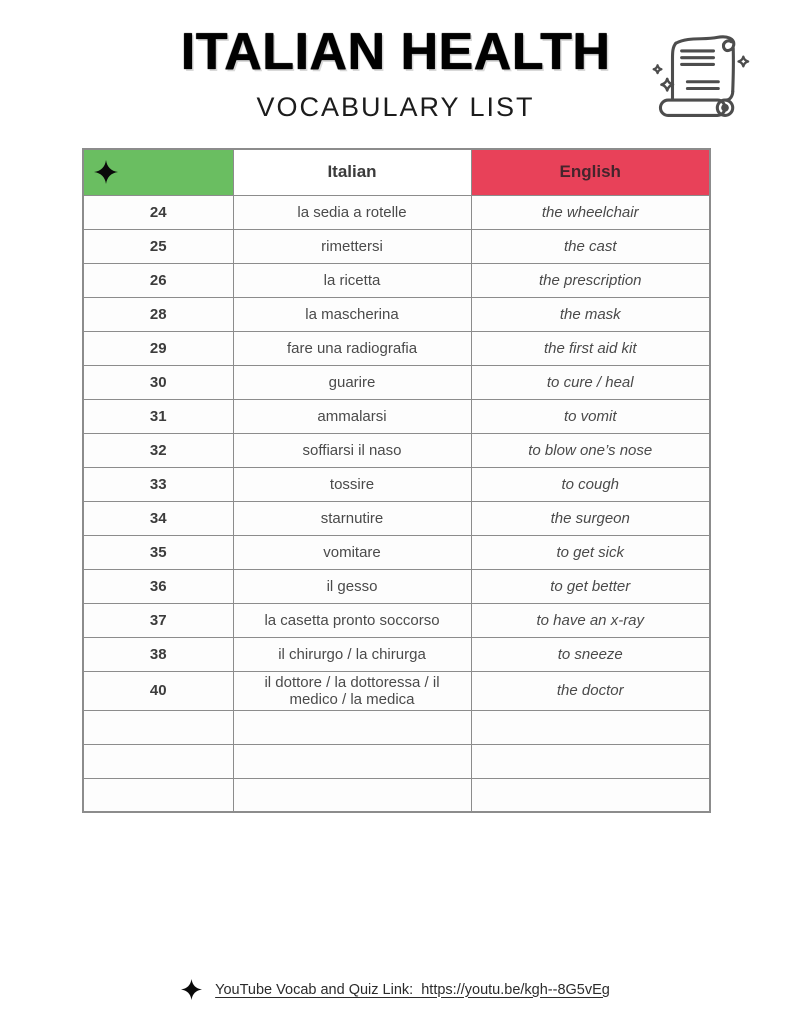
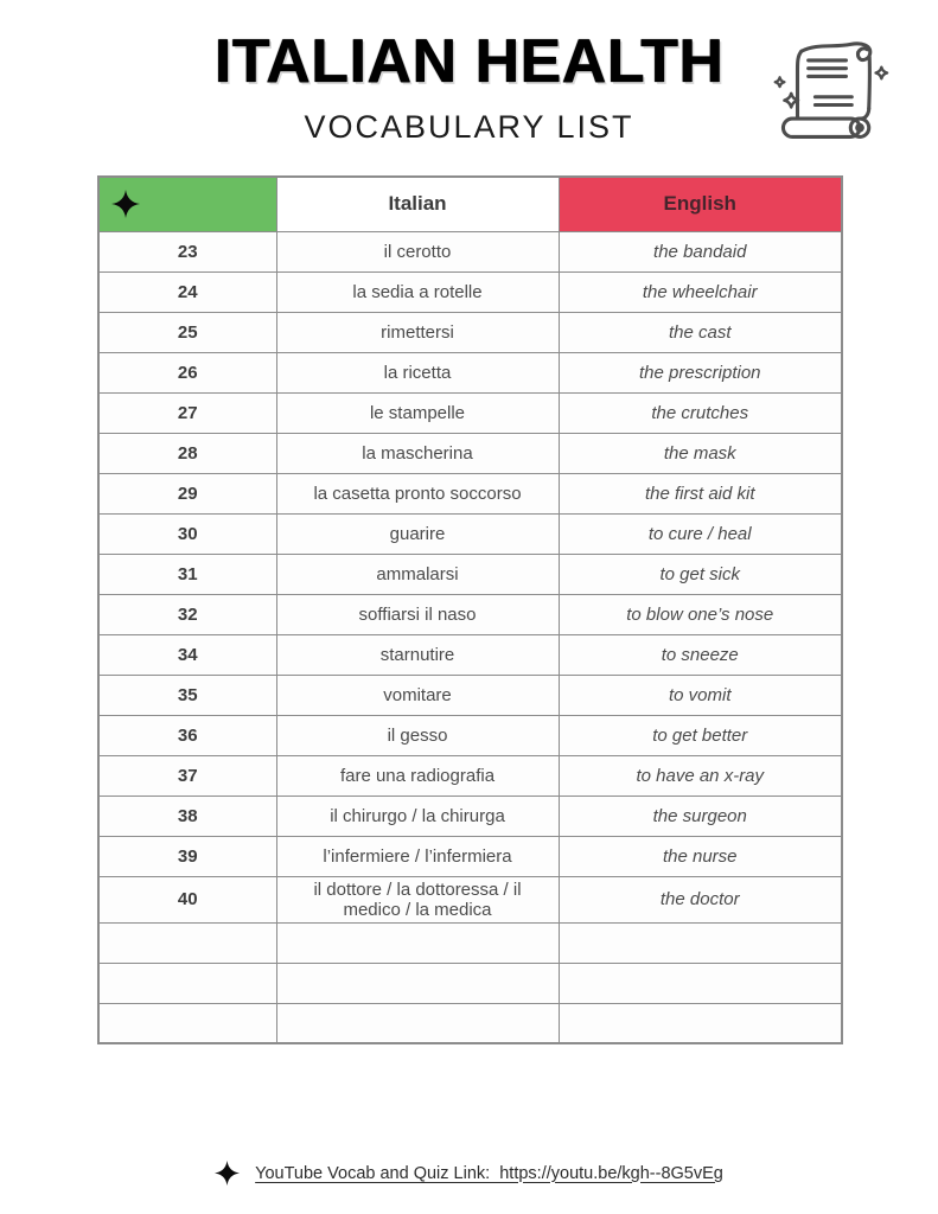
  ITALIAN HEALTH
  VOCABULARY LIST
  	Italian	English
+ 23	il cerotto	the bandaid
  24	la sedia a rotelle	the wheelchair
  25	rimettersi	the cast
  26	la ricetta	the prescription
+ 27	le stampelle	the crutches
  28	la mascherina	the mask
- 29	fare una radiografia	the first aid kit
+ 29	la casetta pronto soccorso	the first aid kit
  30	guarire	to cure / heal
- 31	ammalarsi	to vomit
+ 31	ammalarsi	to get sick
  32	soffiarsi il naso	to blow one’s nose
- 33	tossire	to cough
- 34	starnutire	the surgeon
+ 34	starnutire	to sneeze
- 35	vomitare	to get sick
+ 35	vomitare	to vomit
  36	il gesso	to get better
- 37	la casetta pronto soccorso	to have an x-ray
+ 37	fare una radiografia	to have an x-ray
- 38	il chirurgo / la chirurga	to sneeze
+ 38	il chirurgo / la chirurga	the surgeon
+ 39	l’infermiere / l’infermiera	the nurse
  40	il dottore / la dottoressa / il medico / la medica	the doctor
  YouTube Vocab and Quiz Link: https://youtu.be/kgh--8G5vEg
